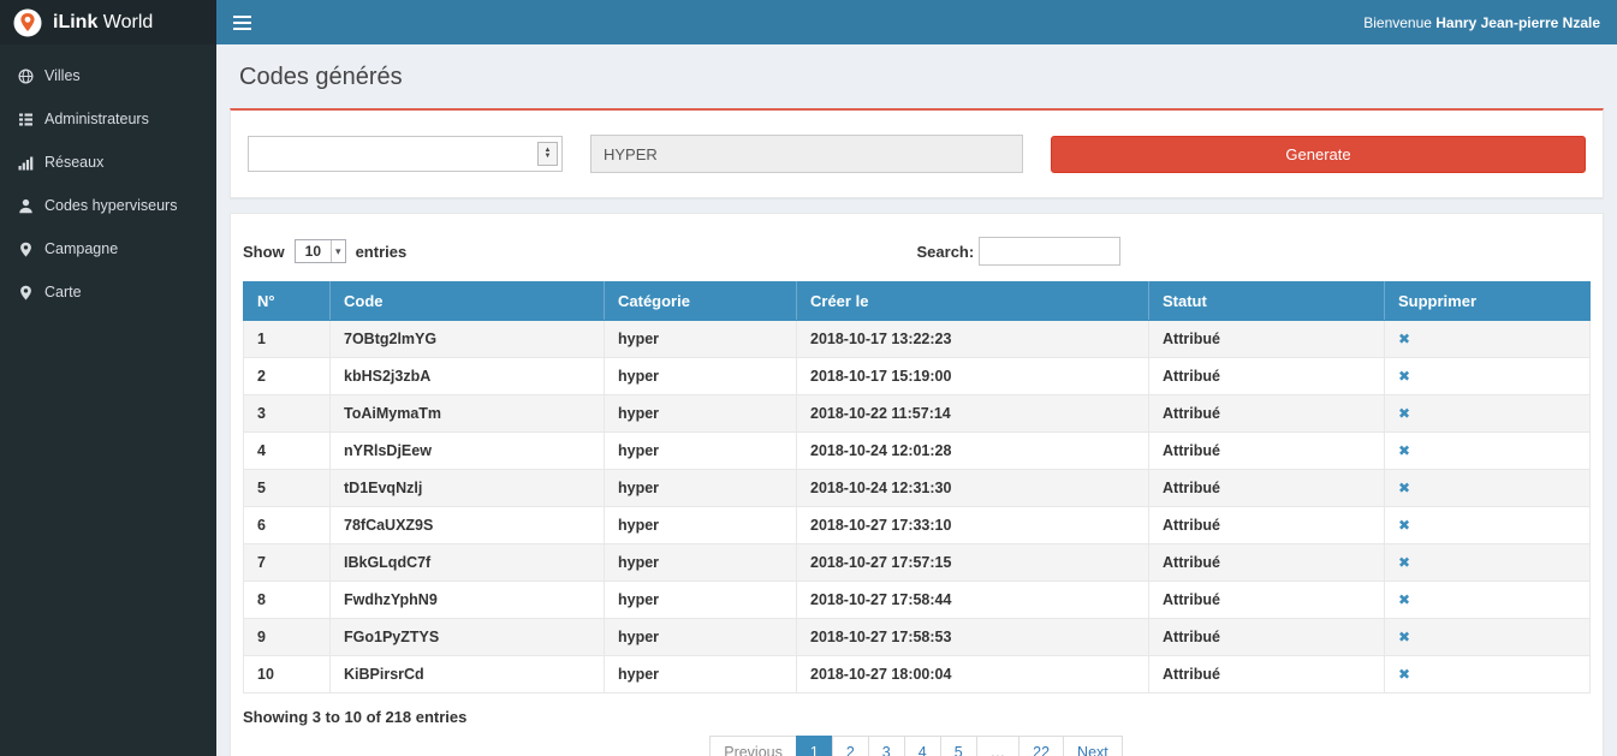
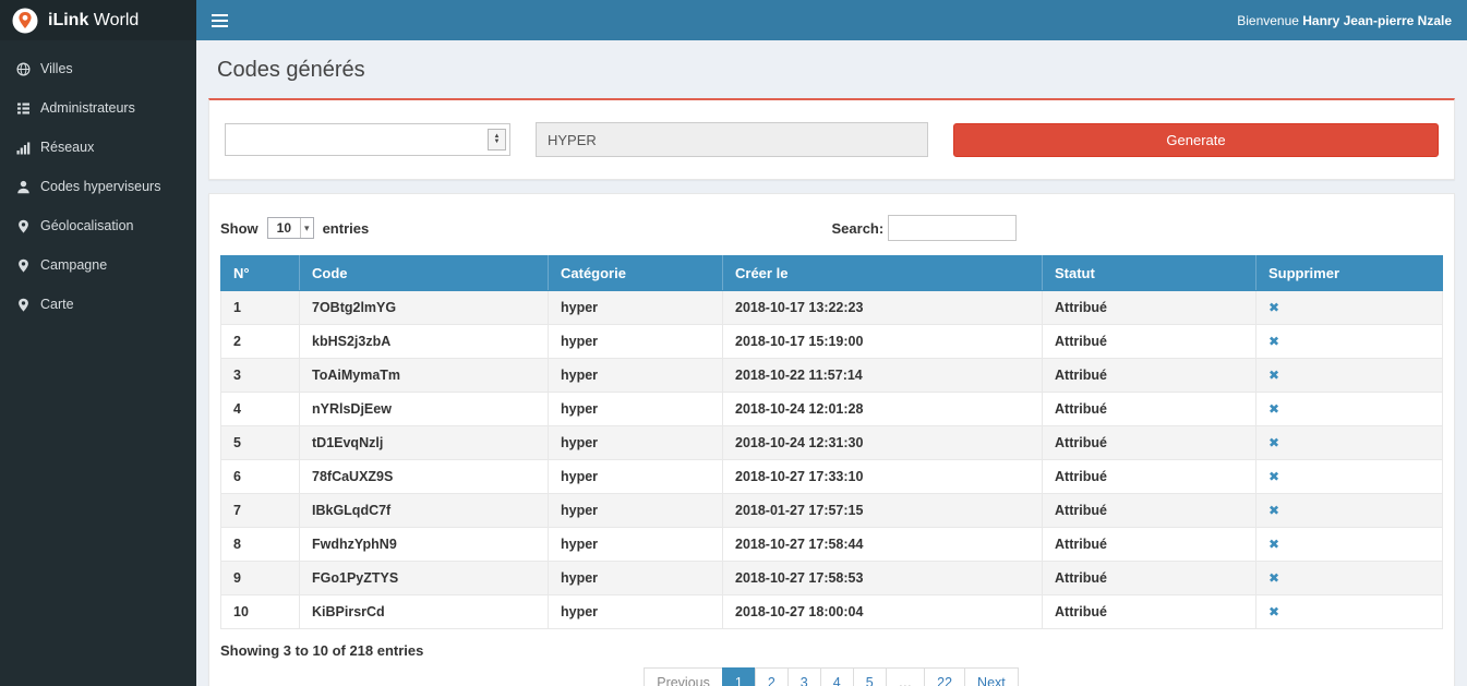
  iLink World
  Bienvenue Hanry Jean-pierre Nzale
  Villes
  Administrateurs
  Réseaux
  Codes hyperviseurs
+ Géolocalisation
  Campagne
  Carte
  Codes générés
  HYPER
  Generate
  Show
  10
  ▾
  entries
  Search:
  N°	Code	Catégorie	Créer le	Statut	Supprimer
  1	7OBtg2lmYG	hyper	2018-10-17 13:22:23	Attribué	✖
  2	kbHS2j3zbA	hyper	2018-10-17 15:19:00	Attribué	✖
  3	ToAiMymaTm	hyper	2018-10-22 11:57:14	Attribué	✖
  4	nYRlsDjEew	hyper	2018-10-24 12:01:28	Attribué	✖
  5	tD1EvqNzlj	hyper	2018-10-24 12:31:30	Attribué	✖
  6	78fCaUXZ9S	hyper	2018-10-27 17:33:10	Attribué	✖
- 7	IBkGLqdC7f	hyper	2018-10-27 17:57:15	Attribué	✖
+ 7	IBkGLqdC7f	hyper	2018-01-27 17:57:15	Attribué	✖
  8	FwdhzYphN9	hyper	2018-10-27 17:58:44	Attribué	✖
  9	FGo1PyZTYS	hyper	2018-10-27 17:58:53	Attribué	✖
  10	KiBPirsrCd	hyper	2018-10-27 18:00:04	Attribué	✖
  Showing 3 to 10 of 218 entries
  Previous
  1
  2
  3
  4
  5
  …
  22
  Next
